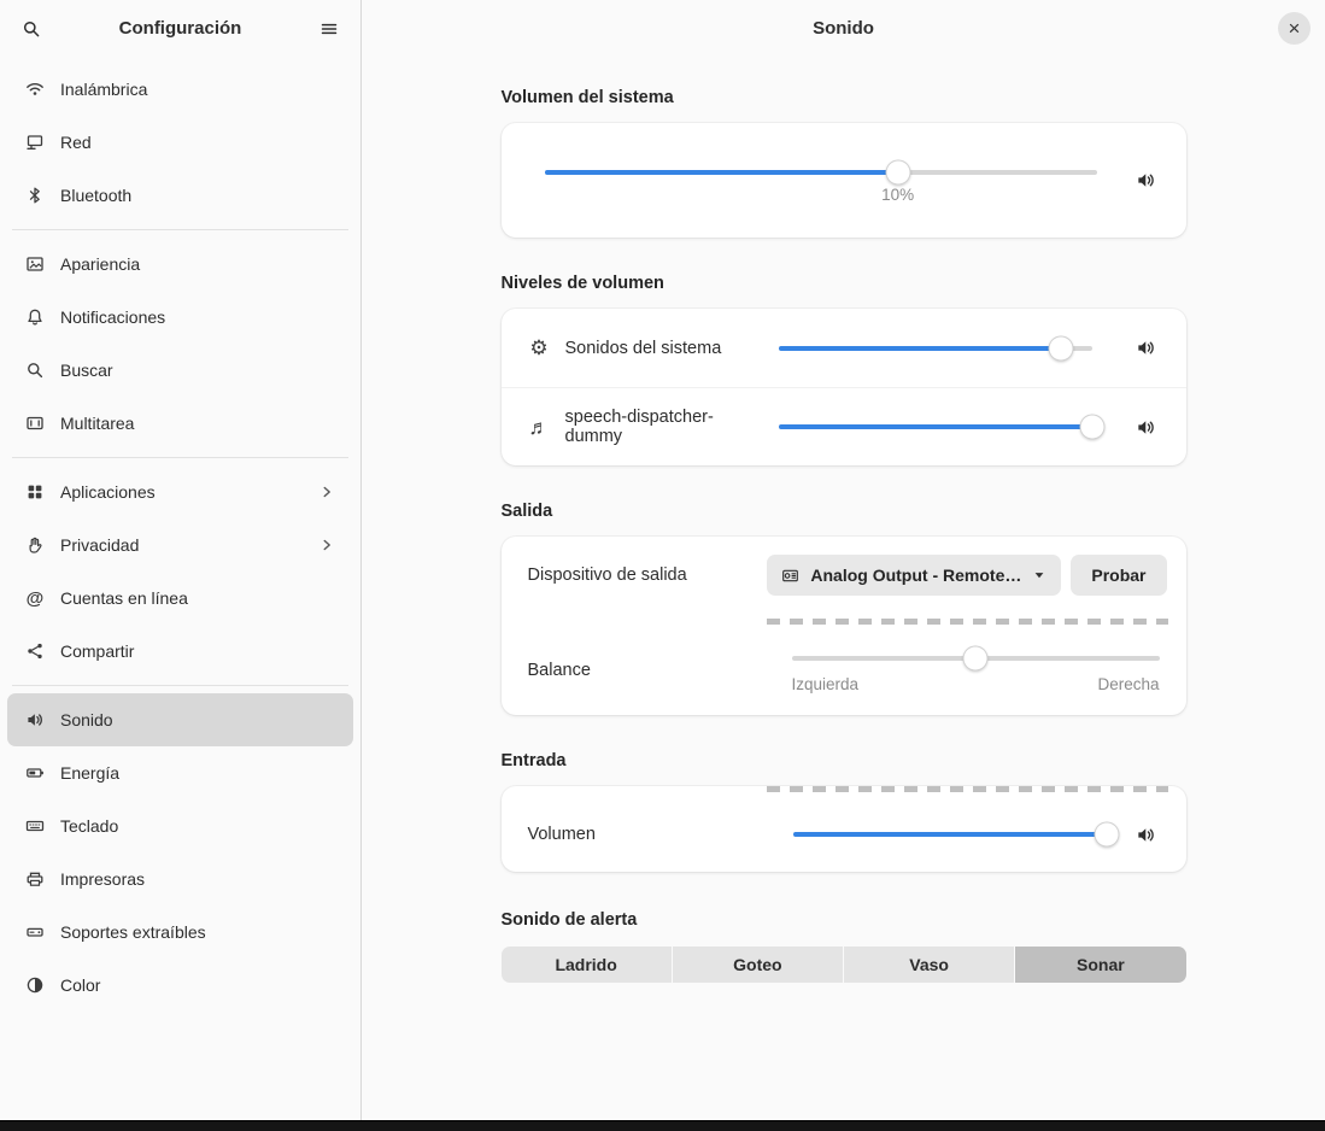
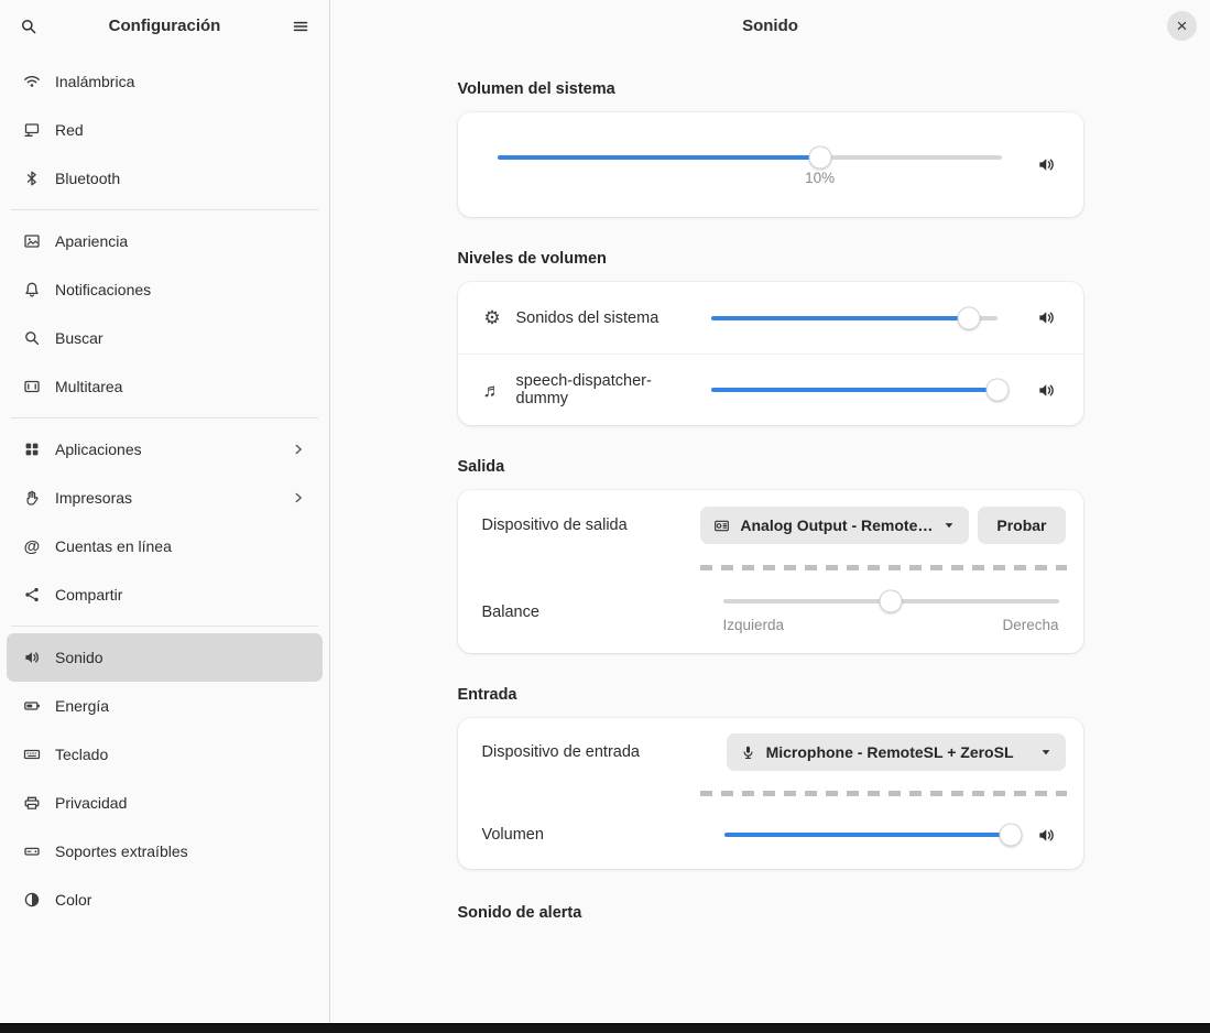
  Configuración
  Inalámbrica
  Red
  Bluetooth
  Apariencia
  Notificaciones
  Buscar
  Multitarea
  Aplicaciones
- Privacidad
+ Impresoras
  @
  Cuentas en línea
  Compartir
  Sonido
  Energía
  Teclado
- Impresoras
+ Privacidad
  Soportes extraíbles
  Color
  Sonido
  ×
  Volumen del sistema
  10%
  Niveles de volumen
  ⚙
  Sonidos del sistema
  ♬
  speech-dispatcher-dummy
  Salida
  Dispositivo de salida
  Analog Output - Remote…
  Probar
  Balance
  Izquierda
  Derecha
  Entrada
+ Dispositivo de entrada
+ Microphone - RemoteSL + ZeroSL
  Volumen
  Sonido de alerta
- Ladrido
- Goteo
- Vaso
- Sonar
